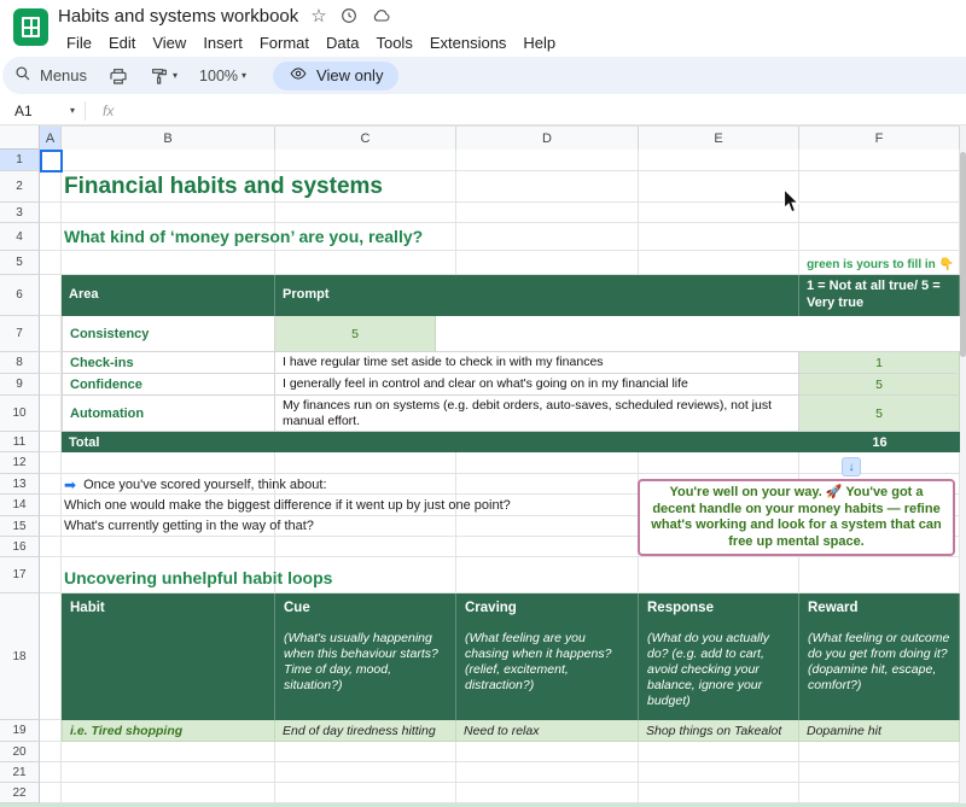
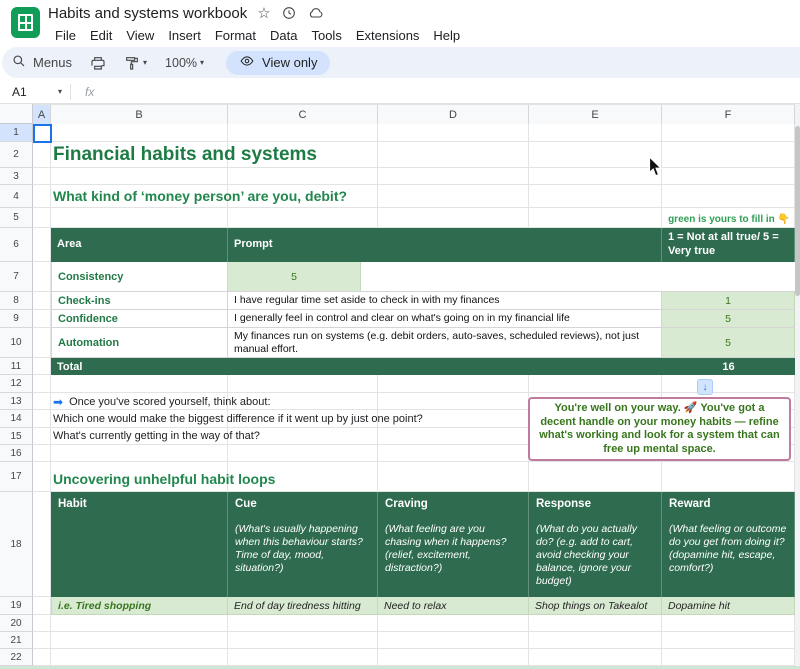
  Habits and systems workbook
  ☆
  File
  Edit
  View
  Insert
  Format
  Data
  Tools
  Extensions
  Help
  Menus
  ▾
  100%
  ▾
  View only
  A1
  ▾
  fx
  A
  B
  C
  D
  E
  F
  1
  2
  3
  4
  5
  6
  7
  8
  9
  10
  11
  12
  13
  14
  15
  16
  17
  18
  19
  20
  21
  22
  Financial habits and systems
- What kind of ‘money person’ are you, really?
+ What kind of ‘money person’ are you, debit?
  green is yours to fill in 👇
  Area
  Prompt
  1 = Not at all true/ 5 = Very true
  Consistency
  5
  Check-ins
  I have regular time set aside to check in with my finances
  1
  Confidence
  I generally feel in control and clear on what's going on in my financial life
  5
  Automation
  My finances run on systems (e.g. debit orders, auto-saves, scheduled reviews), not just manual effort.
  5
  Total
  16
  ↓
  ➡
  Once you've scored yourself, think about:
  Which one would make the biggest difference if it went up by just one point?
  What's currently getting in the way of that?
  You're well on your way. 🚀 You've got a decent handle on your money habits — refine what's working and look for a system that can free up mental space.
  Uncovering unhelpful habit loops
  Habit
  Cue
  (What's usually happening when this behaviour starts? Time of day, mood, situation?)
  Craving
  (What feeling are you chasing when it happens? (relief, excitement, distraction?)
  Response
  (What do you actually do? (e.g. add to cart, avoid checking your balance, ignore your budget)
  Reward
  (What feeling or outcome do you get from doing it? (dopamine hit, escape, comfort?)
  i.e. Tired shopping
  End of day tiredness hitting
  Need to relax
  Shop things on Takealot
  Dopamine hit
